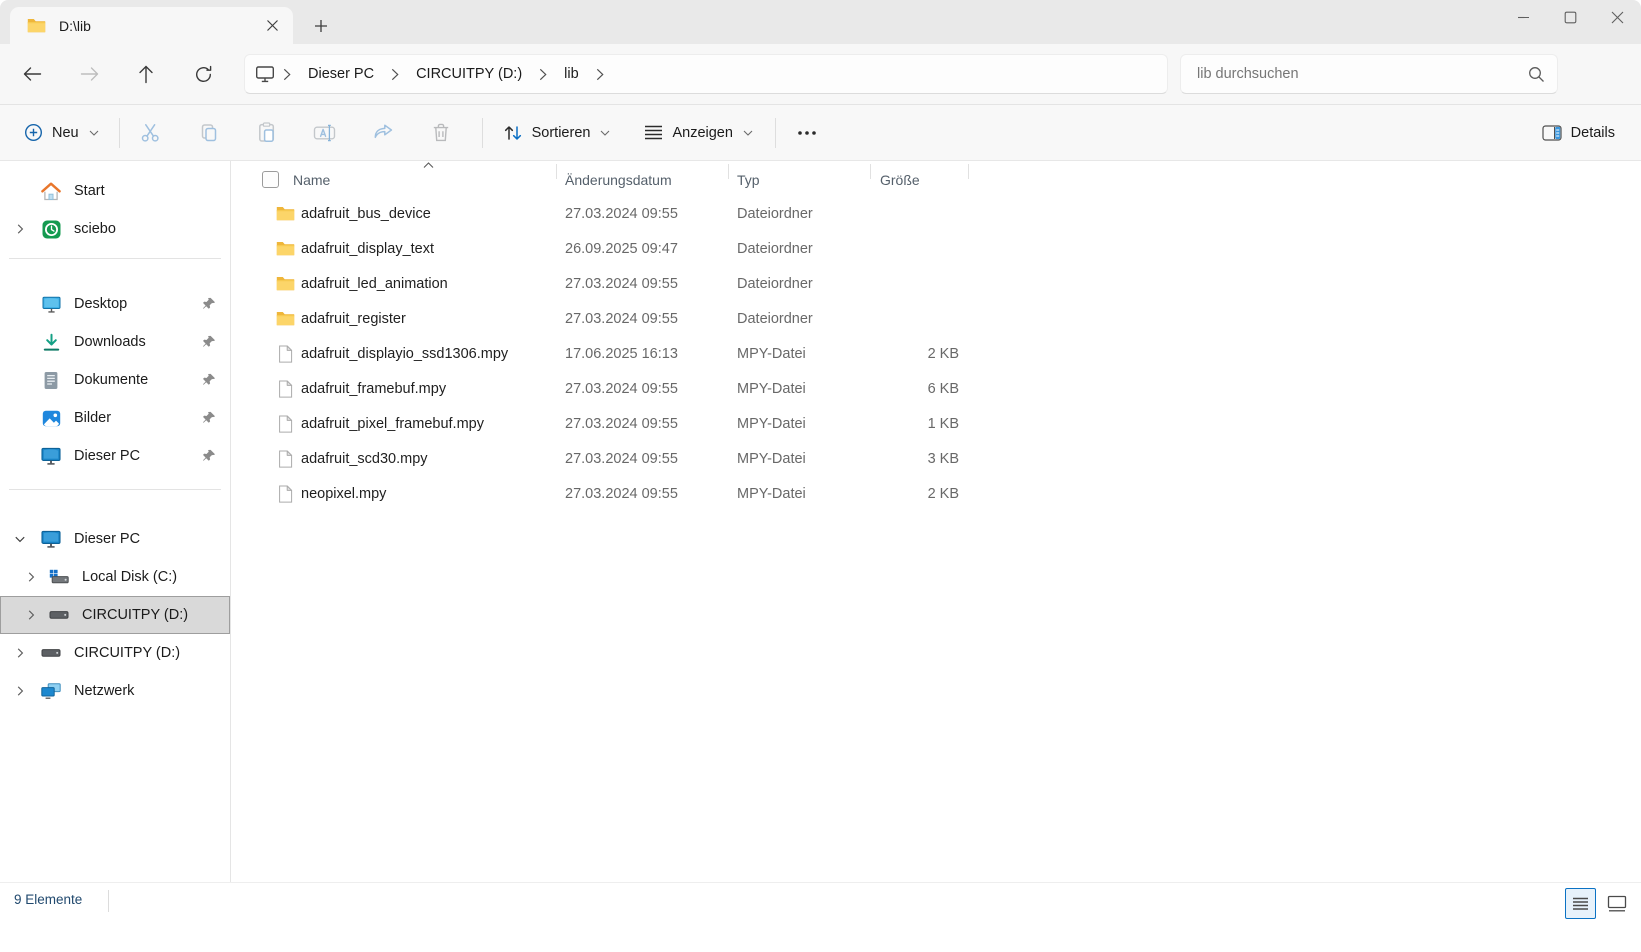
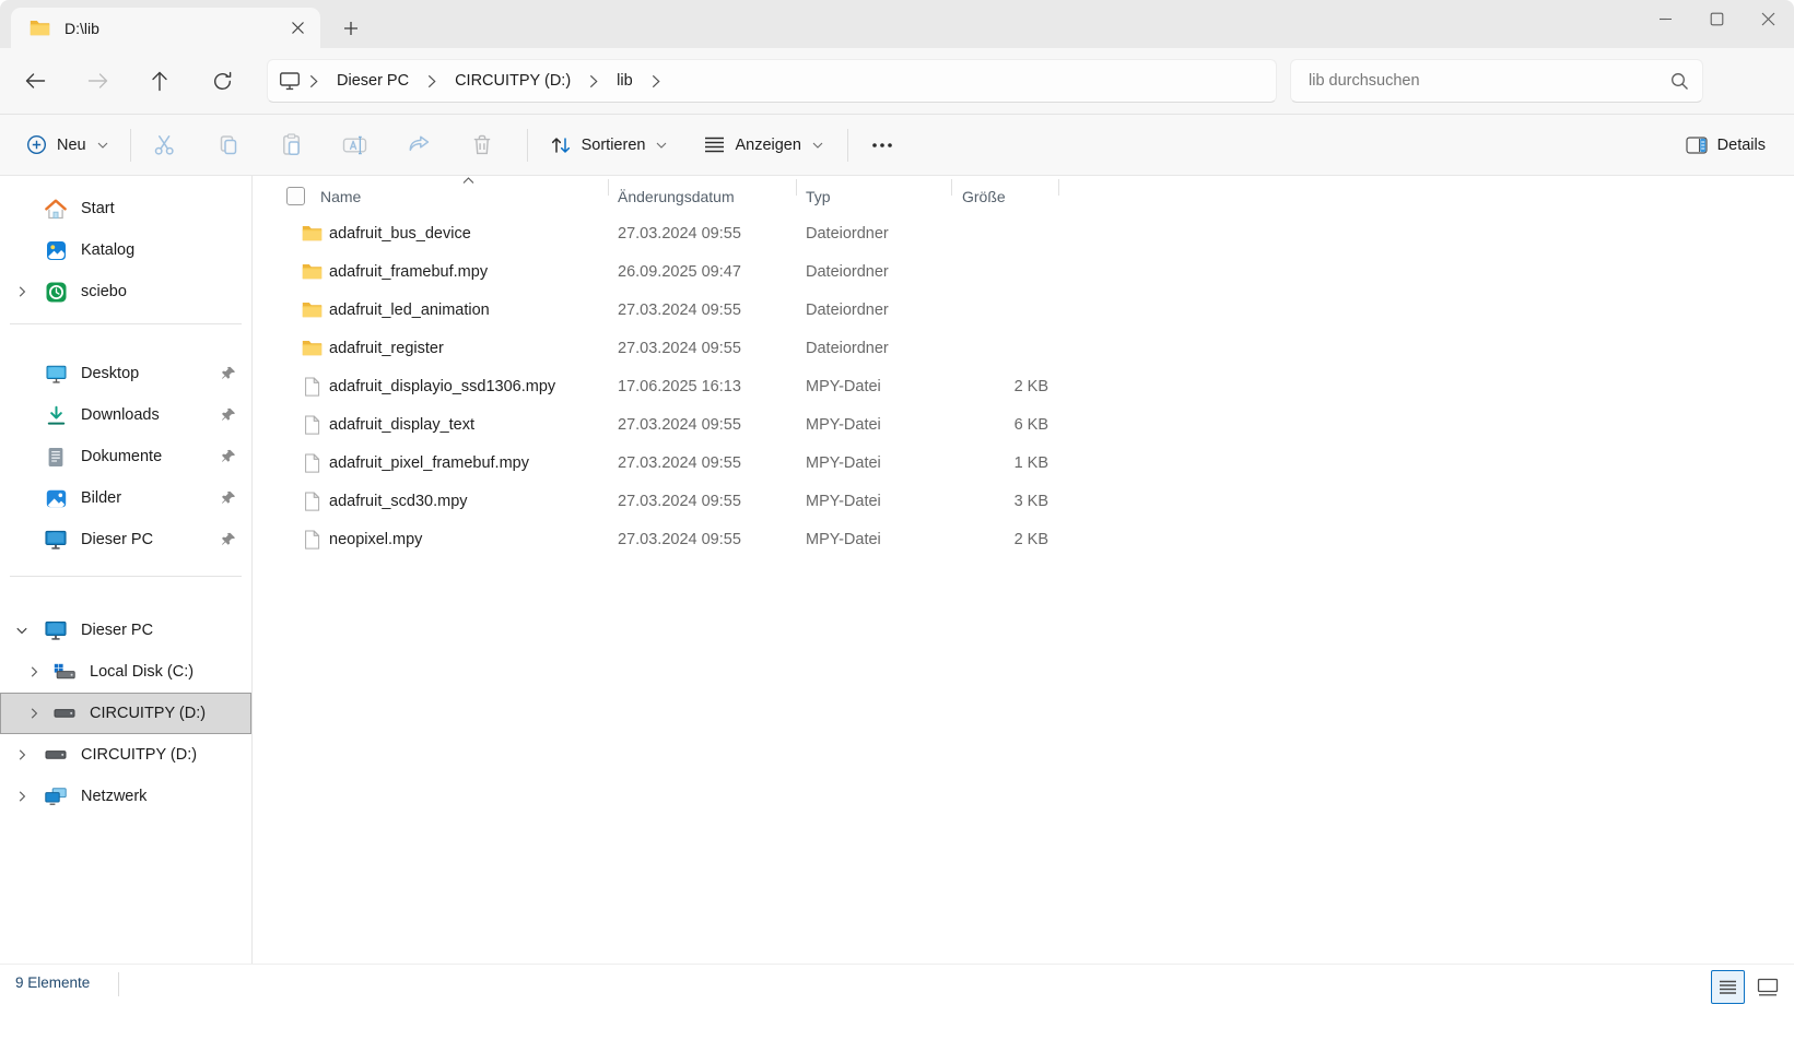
  D:\lib
  Dieser PC
  CIRCUITPY (D:)
  lib
  lib durchsuchen
  Neu
  Sortieren
  Anzeigen
  Details
  Start
+ Katalog
  sciebo
  Desktop
  Downloads
  Dokumente
  Bilder
  Dieser PC
  Dieser PC
  Local Disk (C:)
  CIRCUITPY (D:)
  CIRCUITPY (D:)
  Netzwerk
  Name
  Änderungsdatum
  Typ
  Größe
  adafruit_bus_device
  27.03.2024 09:55
  Dateiordner
- adafruit_display_text
+ adafruit_framebuf.mpy
  26.09.2025 09:47
  Dateiordner
  adafruit_led_animation
  27.03.2024 09:55
  Dateiordner
  adafruit_register
  27.03.2024 09:55
  Dateiordner
  adafruit_displayio_ssd1306.mpy
  17.06.2025 16:13
  MPY-Datei
  2 KB
- adafruit_framebuf.mpy
+ adafruit_display_text
  27.03.2024 09:55
  MPY-Datei
  6 KB
  adafruit_pixel_framebuf.mpy
  27.03.2024 09:55
  MPY-Datei
  1 KB
  adafruit_scd30.mpy
  27.03.2024 09:55
  MPY-Datei
  3 KB
  neopixel.mpy
  27.03.2024 09:55
  MPY-Datei
  2 KB
  9 Elemente
